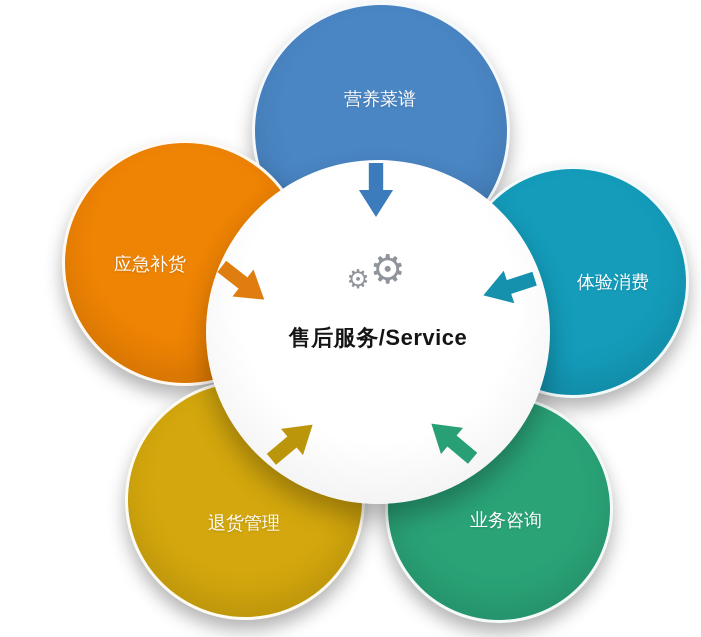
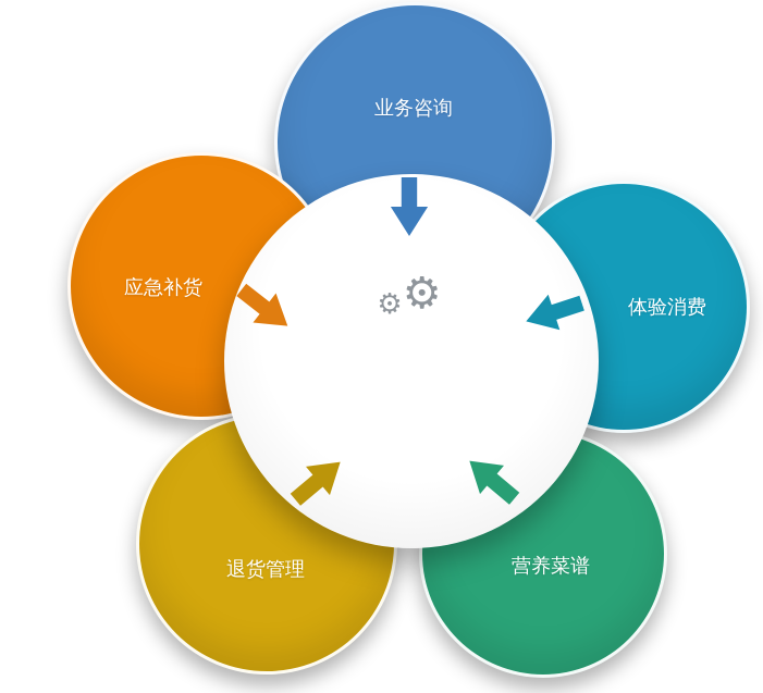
  ⚙
  ⚙
- 售后服务/Service
- 营养菜谱
+ 业务咨询
  应急补货
  体验消费
  退货管理
- 业务咨询
+ 营养菜谱
